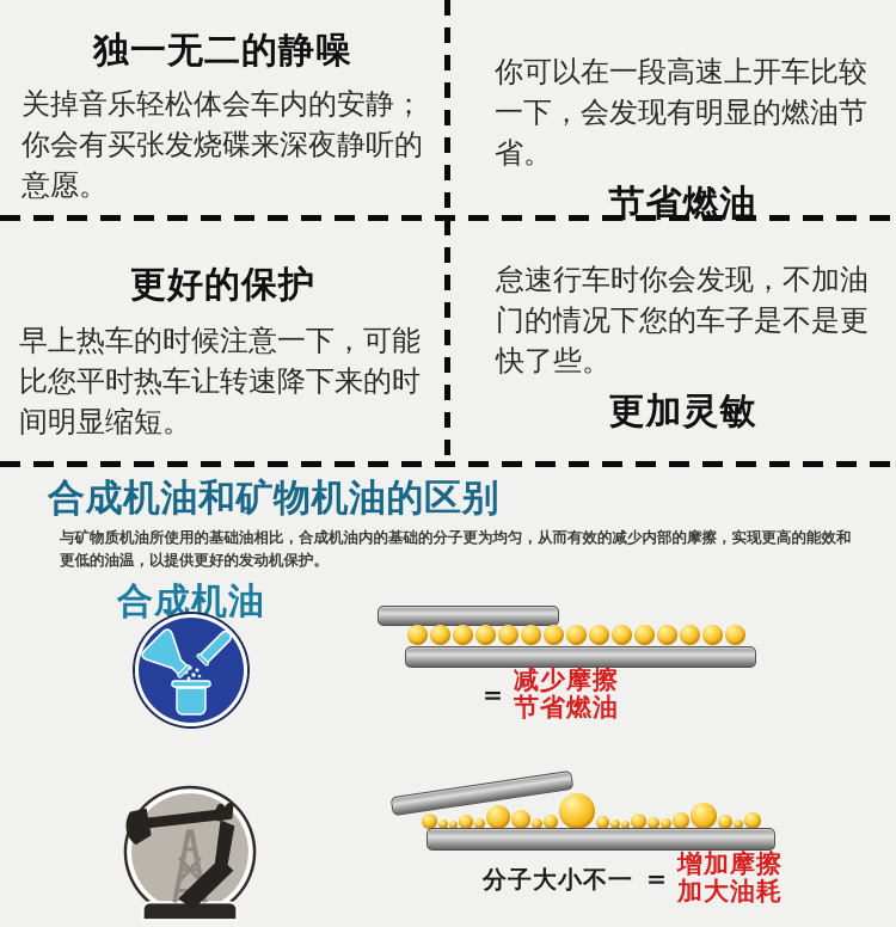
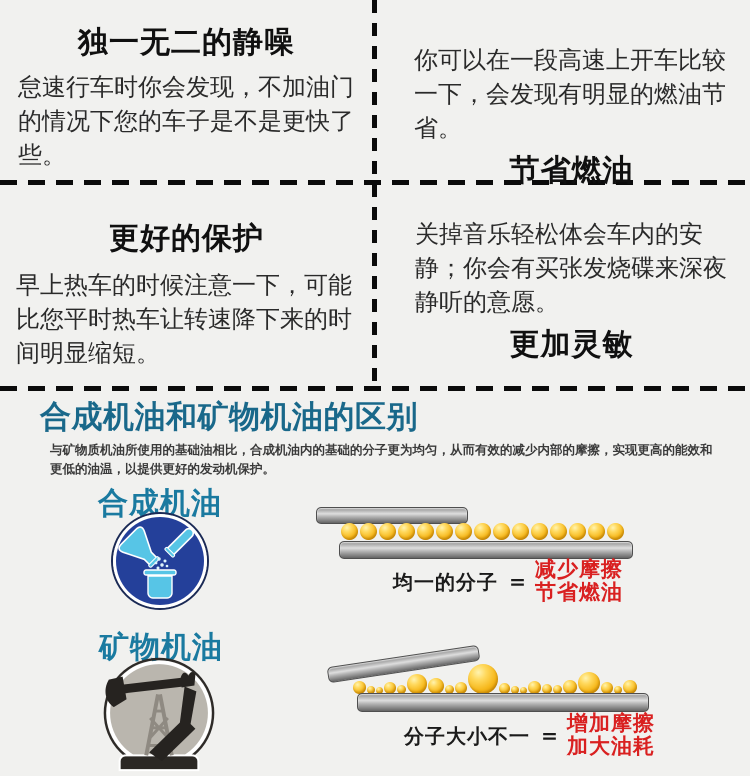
  独一无二的静噪
- 关掉音乐轻松体会车内的安静；你会有买张发烧碟来深夜静听的意愿。
+ 怠速行车时你会发现，不加油门的情况下您的车子是不是更快了些。
  你可以在一段高速上开车比较一下，会发现有明显的燃油节省。
  节省燃油
  更好的保护
  早上热车的时候注意一下，可能比您平时热车让转速降下来的时间明显缩短。
- 怠速行车时你会发现，不加油门的情况下您的车子是不是更快了些。
+ 关掉音乐轻松体会车内的安静；你会有买张发烧碟来深夜静听的意愿。
  更加灵敏
  合成机油和矿物机油的区别
  与矿物质机油所使用的基础油相比，合成机油内的基础的分子更为均匀，从而有效的减少内部的摩擦，实现更高的能效和更低的油温，以提供更好的发动机保护。
  合成机油
+ 矿物机油
+ 均一的分子
  ＝
  减少摩擦
  节省燃油
  分子大小不一
  ＝
  增加摩擦
  加大油耗
